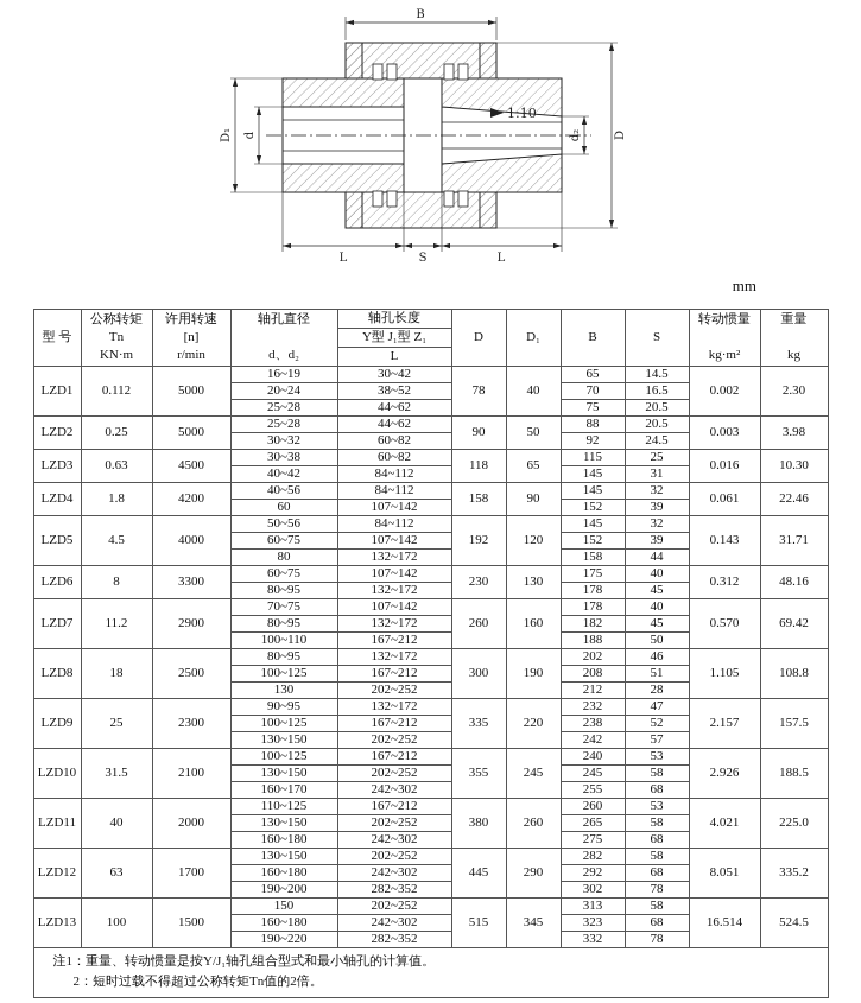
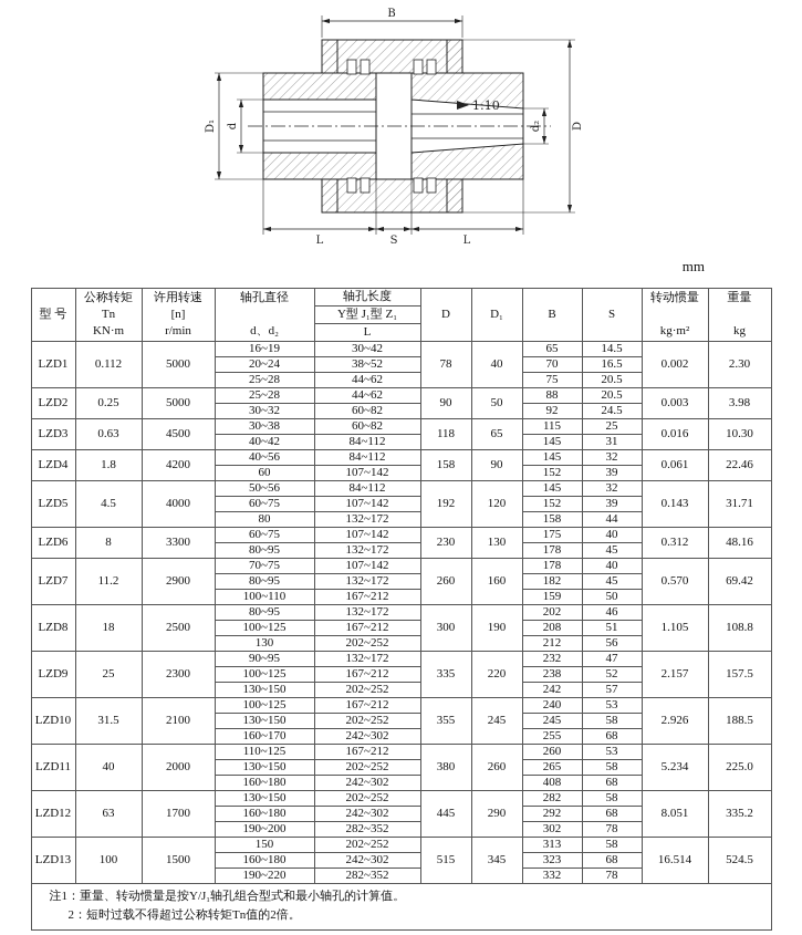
  1:10
  B
  L
  S
  L
  mm
  型 号	公称转矩 Tn KN·m	许用转速 [n] r/min	轴孔直径 d、d₂	轴孔长度	D	D₁	B	S	转动惯量 kg·m²	重量 kg
  Y型 J₁型 Z₁
  L
  LZD1	0.112	5000	16~19	30~42	78	40	65	14.5	0.002	2.30
  20~24	38~52	70	16.5
  25~28	44~62	75	20.5
  LZD2	0.25	5000	25~28	44~62	90	50	88	20.5	0.003	3.98
  30~32	60~82	92	24.5
  LZD3	0.63	4500	30~38	60~82	118	65	115	25	0.016	10.30
  40~42	84~112	145	31
  LZD4	1.8	4200	40~56	84~112	158	90	145	32	0.061	22.46
  60	107~142	152	39
  LZD5	4.5	4000	50~56	84~112	192	120	145	32	0.143	31.71
  60~75	107~142	152	39
  80	132~172	158	44
  LZD6	8	3300	60~75	107~142	230	130	175	40	0.312	48.16
  80~95	132~172	178	45
  LZD7	11.2	2900	70~75	107~142	260	160	178	40	0.570	69.42
  80~95	132~172	182	45
- 100~110	167~212	188	50
+ 100~110	167~212	159	50
  LZD8	18	2500	80~95	132~172	300	190	202	46	1.105	108.8
  100~125	167~212	208	51
- 130	202~252	212	28
+ 130	202~252	212	56
  LZD9	25	2300	90~95	132~172	335	220	232	47	2.157	157.5
  100~125	167~212	238	52
  130~150	202~252	242	57
  LZD10	31.5	2100	100~125	167~212	355	245	240	53	2.926	188.5
  130~150	202~252	245	58
  160~170	242~302	255	68
- LZD11	40	2000	110~125	167~212	380	260	260	53	4.021	225.0
+ LZD11	40	2000	110~125	167~212	380	260	260	53	5.234	225.0
  130~150	202~252	265	58
- 160~180	242~302	275	68
+ 160~180	242~302	408	68
  LZD12	63	1700	130~150	202~252	445	290	282	58	8.051	335.2
  160~180	242~302	292	68
  190~200	282~352	302	78
  LZD13	100	1500	150	202~252	515	345	313	58	16.514	524.5
  160~180	242~302	323	68
  190~220	282~352	332	78
  注1：重量、转动惯量是按Y/J₁轴孔组合型式和最小轴孔的计算值。 2：短时过载不得超过公称转矩Tn值的2倍。
